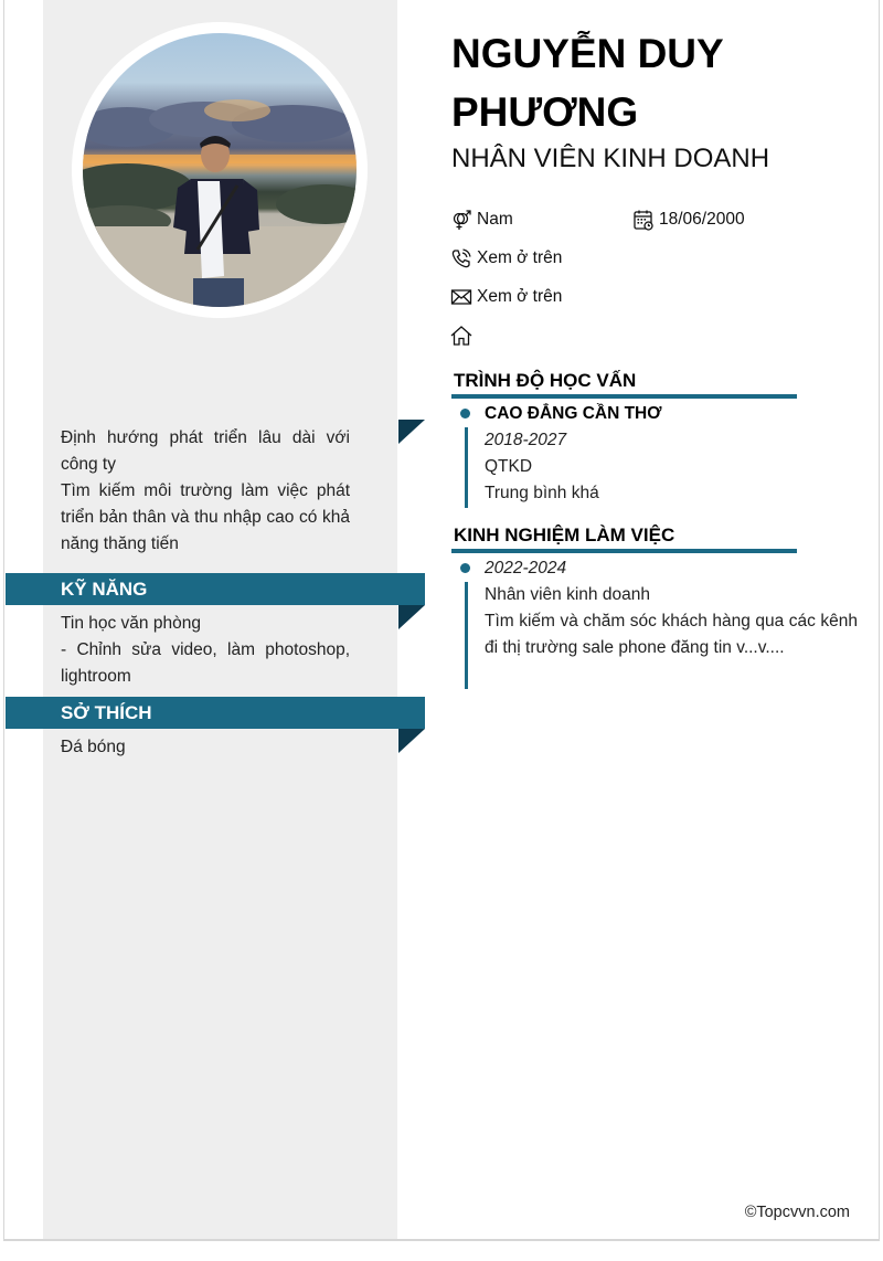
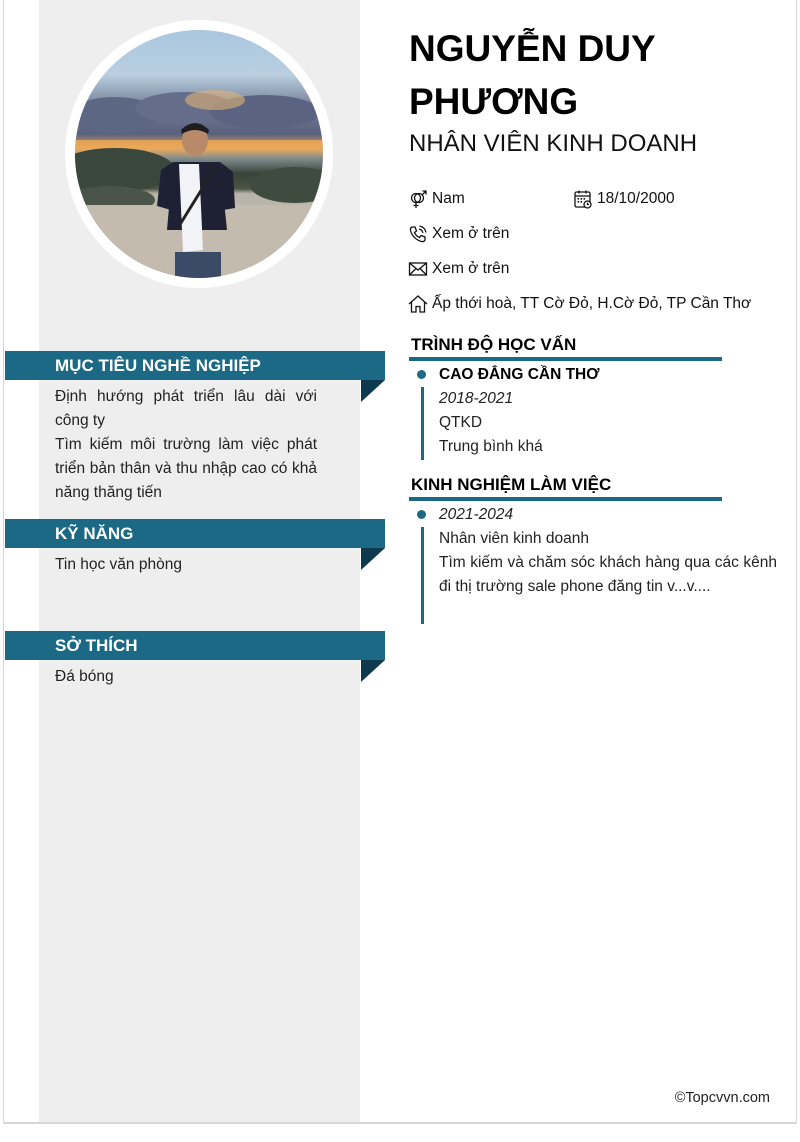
+ MỤC TIÊU NGHỀ NGHIỆP
  Định hướng phát triển lâu dài với công ty
  Tìm kiếm môi trường làm việc phát triển bản thân và thu nhập cao có khả năng thăng tiến
  KỸ NĂNG
  Tin học văn phòng
- - Chỉnh sửa video, làm photoshop, lightroom
  SỞ THÍCH
  Đá bóng
  NGUYỄN DUY PHƯƠNG
  NHÂN VIÊN KINH DOANH
  Nam
- 18/06/2000
+ 18/10/2000
  Xem ở trên
  Xem ở trên
+ Ấp thới hoà, TT Cờ Đỏ, H.Cờ Đỏ, TP Cần Thơ
  TRÌNH ĐỘ HỌC VẤN
  CAO ĐẲNG CẦN THƠ
- 2018-2027
+ 2018-2021
  QTKD
  Trung bình khá
  KINH NGHIỆM LÀM VIỆC
- 2022-2024
+ 2021-2024
  Nhân viên kinh doanh
  Tìm kiếm và chăm sóc khách hàng qua các kênh đi thị trường sale phone đăng tin v...v....
  ©Topcvvn.com
